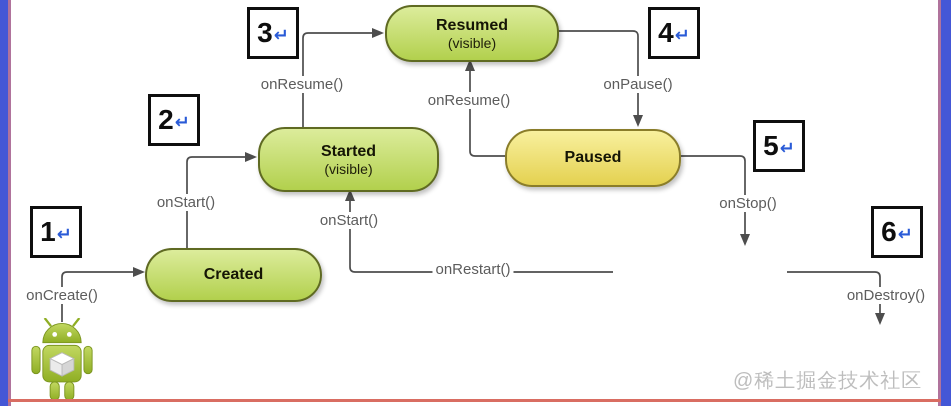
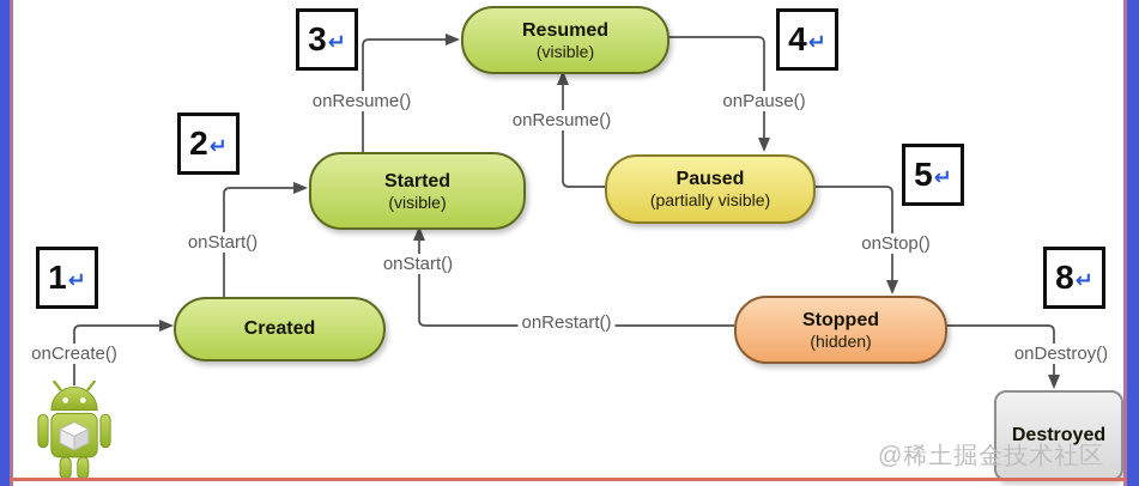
  Resumed
  (visible)
  Started
  (visible)
  Paused
+ (partially visible)
  Created
+ Stopped
+ (hidden)
+ Destroyed
  onCreate()
  onStart()
  onResume()
  onResume()
  onPause()
  onStop()
  onRestart()
  onDestroy()
  onStart()
  1
  ↵
  2
  ↵
  3
  ↵
  4
  ↵
  5
  ↵
- 6
+ 8
  ↵
  @稀土掘金技术社区
